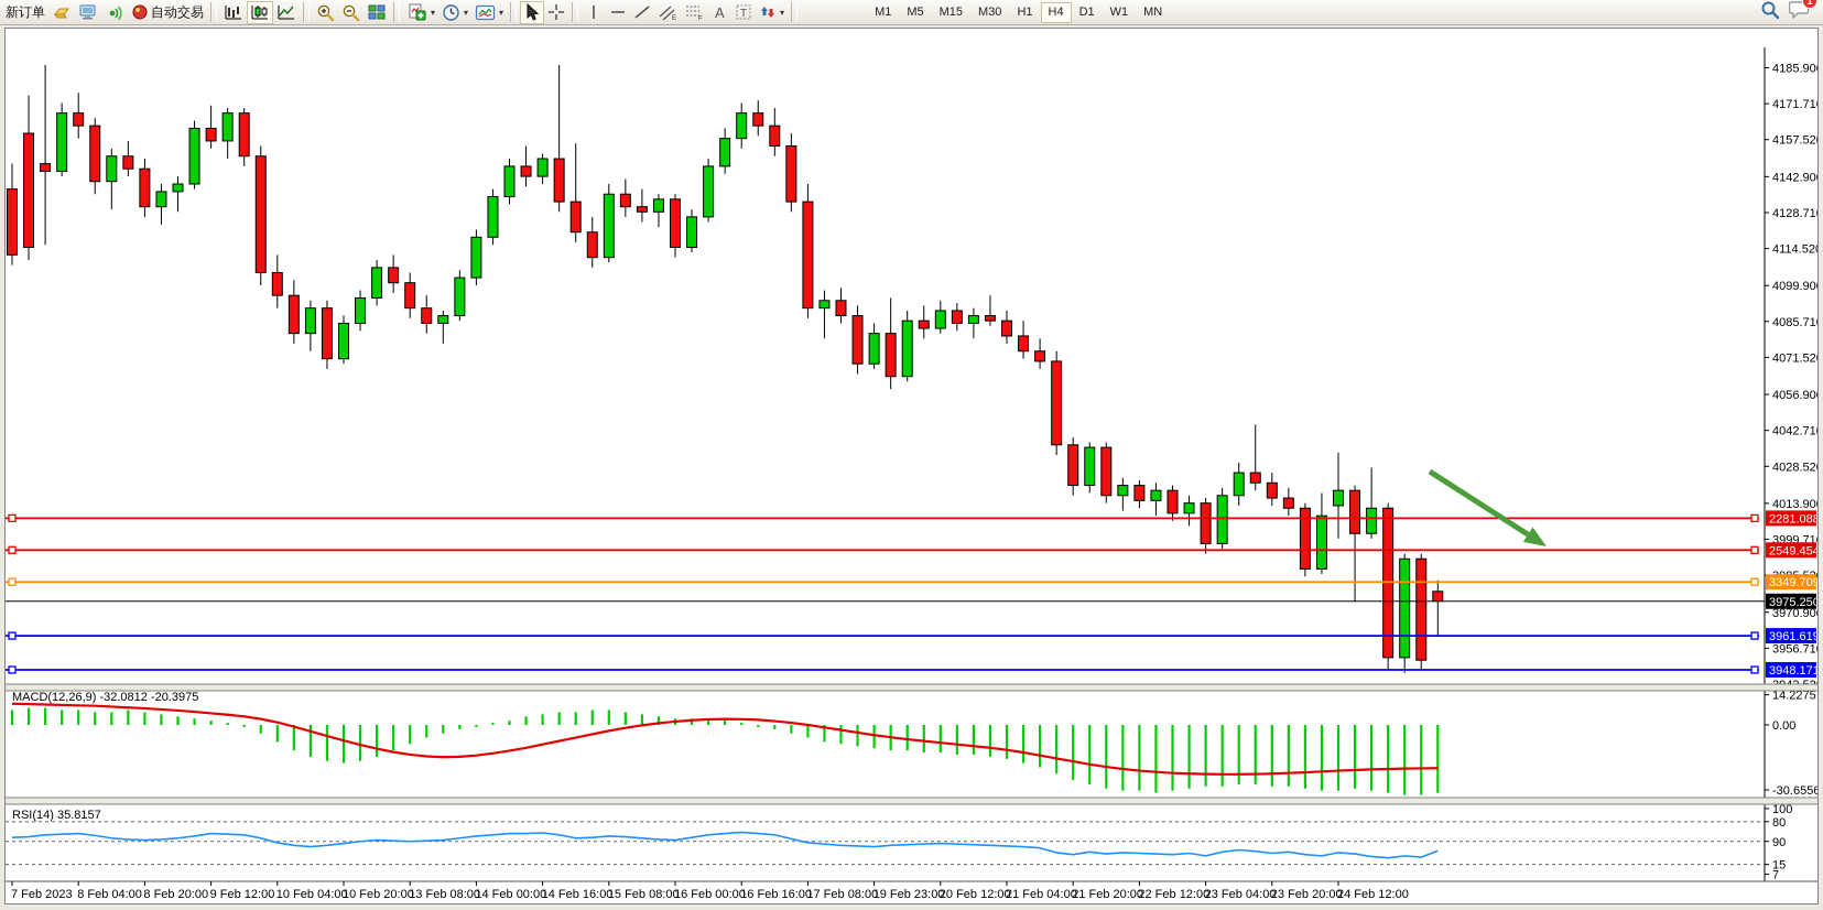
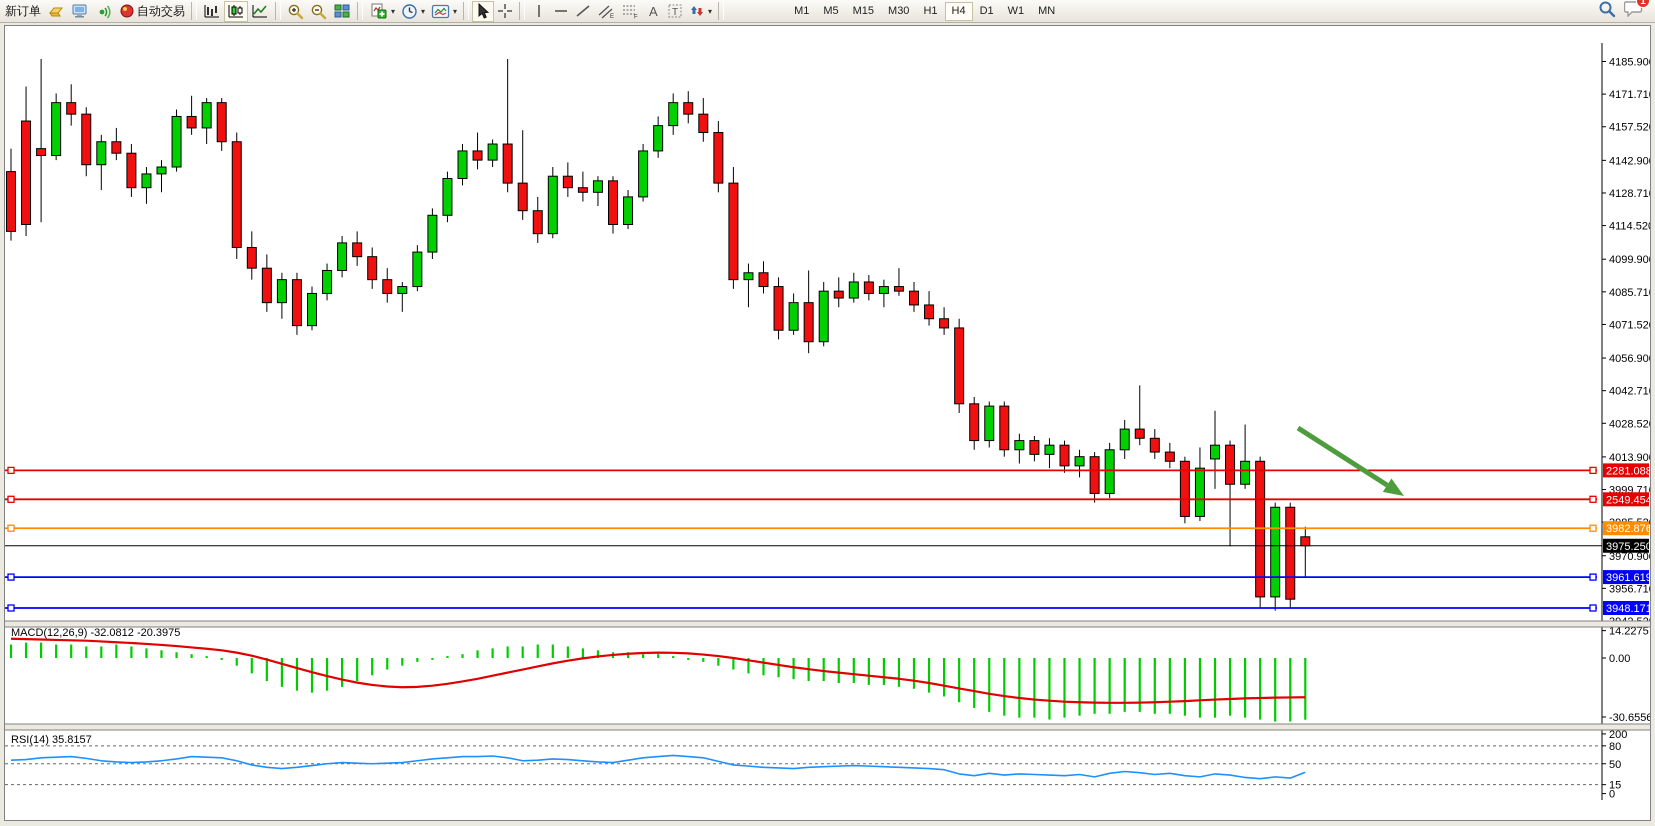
  新订单
  自动交易
  ▾
  ▾
  ▾
  A
  T
  ▾
  M1
  M5
  M15
  M30
  H1
  H4
  D1
  W1
  MN
  1
  4185.90
  4171.71
  4157.52
  4142.90
  4128.71
  4114.52
  4099.90
  4085.71
  4071.52
  4056.90
  4042.71
  4028.52
  4013.90
  3999.71
  3970.90
  3956.71
  14.2275
  0.00
  -30.6556
- 100
+ 200
  80
- 90
+ 50
  15
- 7
+ 0
  2281.088
  2549.454
- 3349.709
+ 3982.876
  3961.619
  3948.171
  3975.250
  MACD(12,26,9) -32.0812 -20.3975
  RSI(14) 35.8157
- 7 Feb 2023
- 8 Feb 04:00
- 8 Feb 20:00
- 9 Feb 12:00
- 10 Feb 04:00
- 10 Feb 20:00
- 13 Feb 08:00
- 14 Feb 00:00
- 14 Feb 16:00
- 15 Feb 08:00
- 16 Feb 00:00
- 16 Feb 16:00
- 17 Feb 08:00
- 19 Feb 23:00
- 20 Feb 12:00
- 21 Feb 04:00
- 21 Feb 20:00
- 22 Feb 12:00
- 23 Feb 04:00
- 23 Feb 20:00
- 24 Feb 12:00
